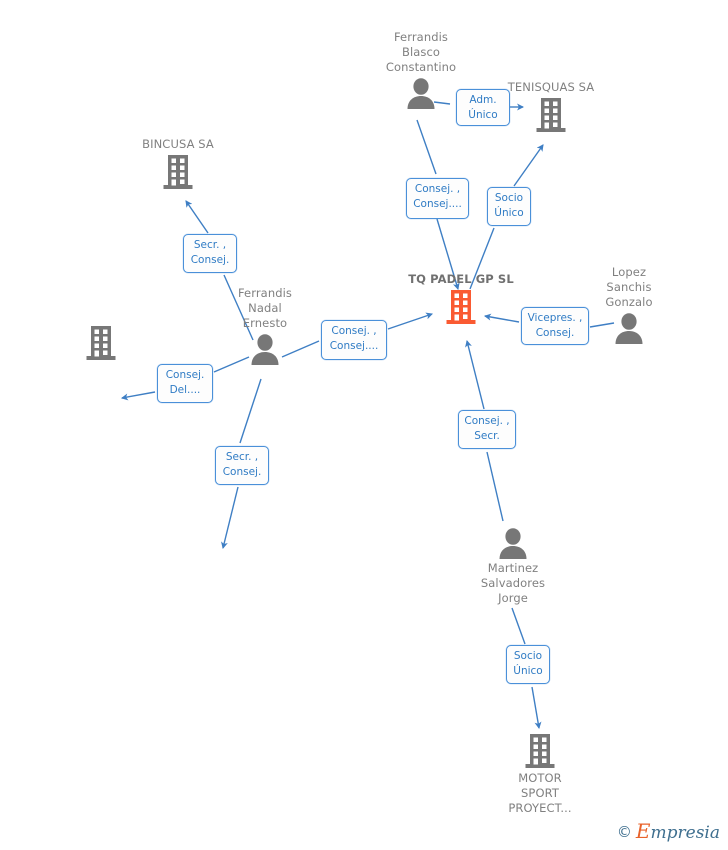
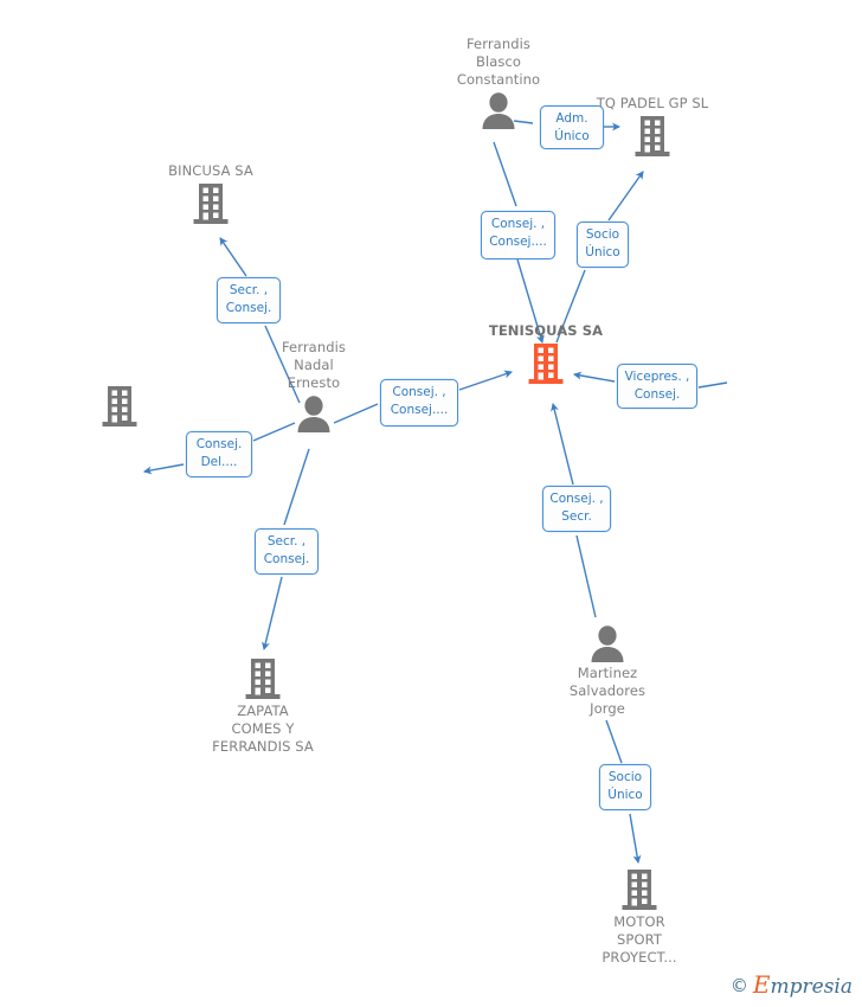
  Ferrandis
  Blasco
  Constantino
- TENISQUAS SA
+ TQ PADEL GP SL
  BINCUSA SA
- TQ PADEL GP SL
+ TENISQUAS SA
- Lopez
- Sanchis
- Gonzalo
  Ferrandis
  Nadal
  Ernesto
  Martinez
  Salvadores
  Jorge
+ ZAPATA
+ COMES Y
+ FERRANDIS SA
  MOTOR
  SPORT
  PROYECT...
  Adm.
  Único
  Consej. ,
  Consej....
  Socio
  Único
  Secr. ,
  Consej.
  Vicepres. ,
  Consej.
  Consej. ,
  Consej....
  Consej.
  Del....
  Consej. ,
  Secr.
  Secr. ,
  Consej.
  Socio
  Único
  ©
  Empresia
